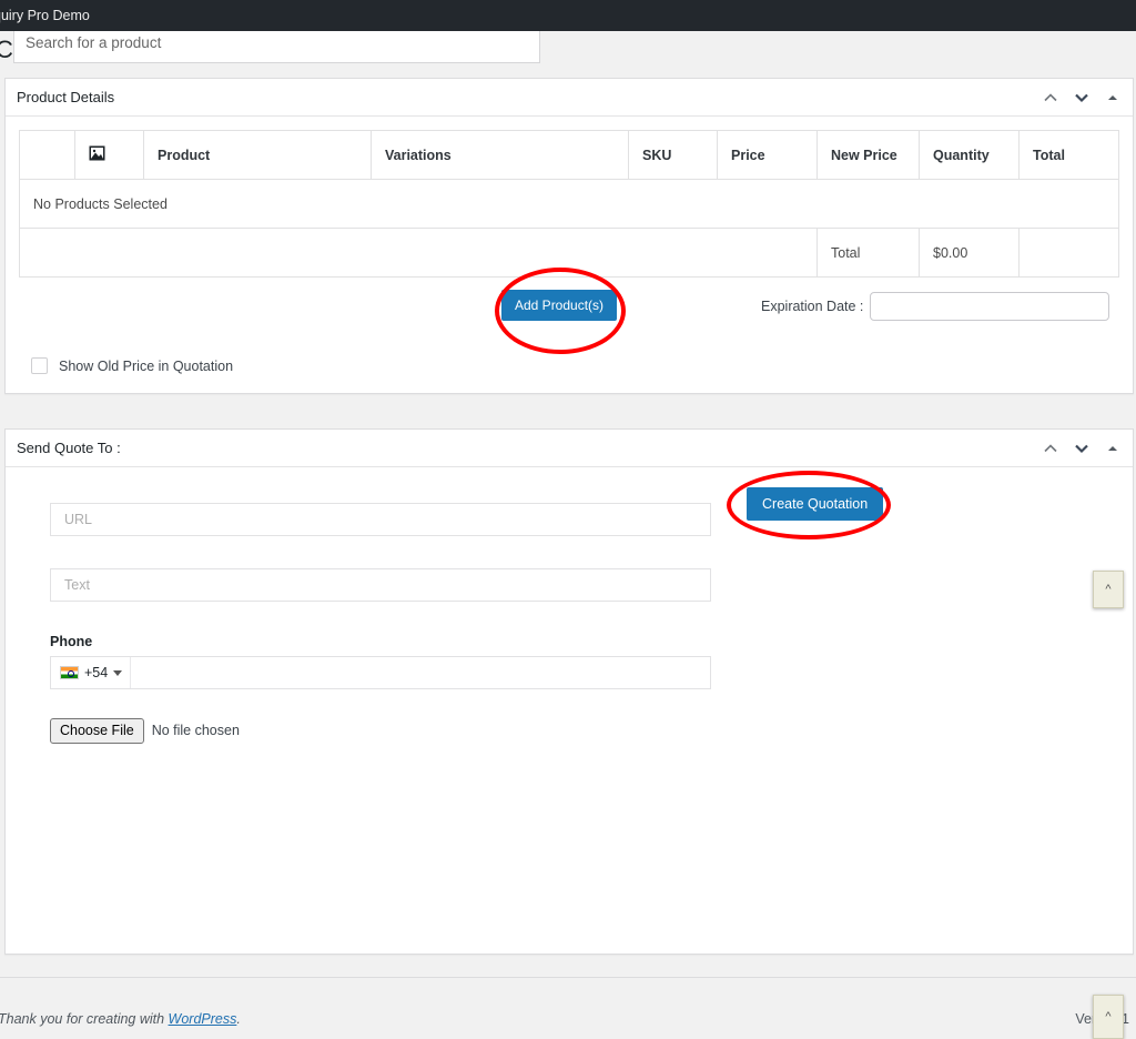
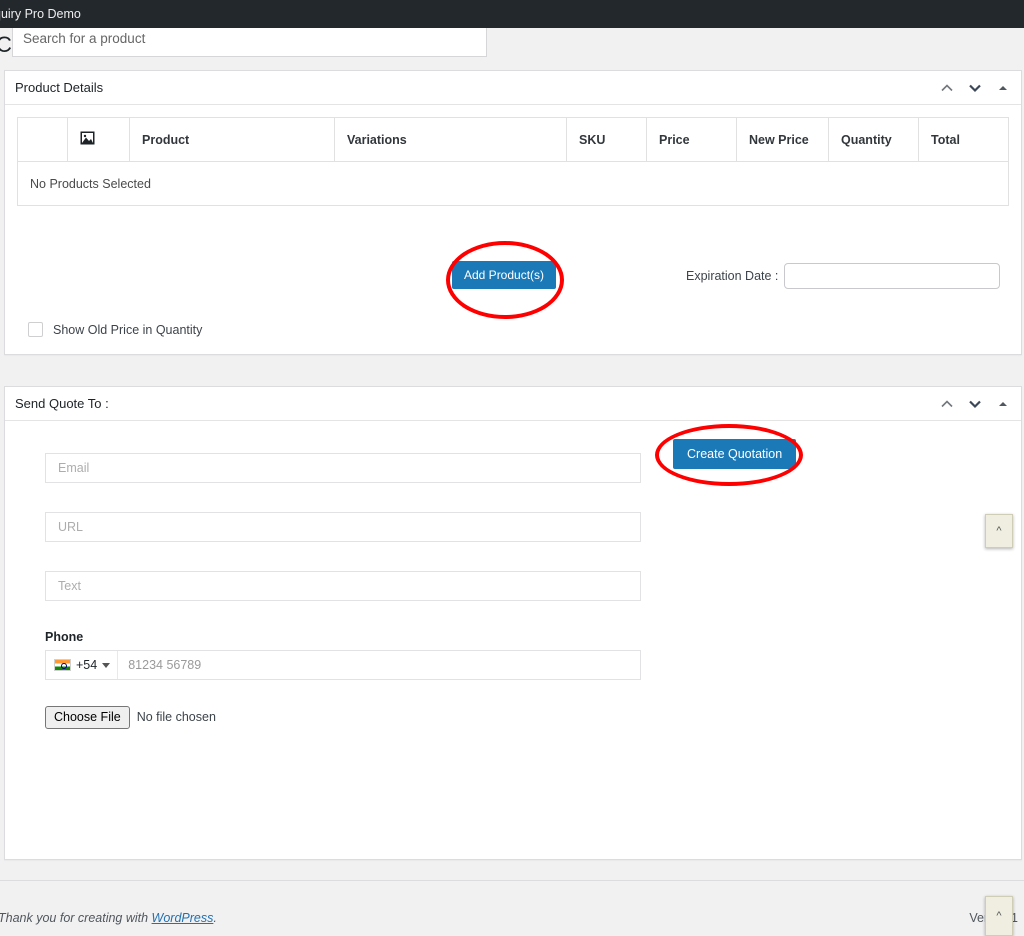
  uiry Pro Demo
  Product Details
  		Product	Variations	SKU	Price	New Price	Quantity	Total
  No Products Selected
- 	Total	$0.00
  Search for a product
  Add Product(s)
  Expiration Date :
- Show Old Price in Quotation
+ Show Old Price in Quantity
  Send Quote To :
+ Email
  URL
  Text
  Phone
  +54
+ 81234 56789
  Choose File
  No file chosen
  Create Quotation
  Thank you for creating with WordPress.
  ^
  ^
